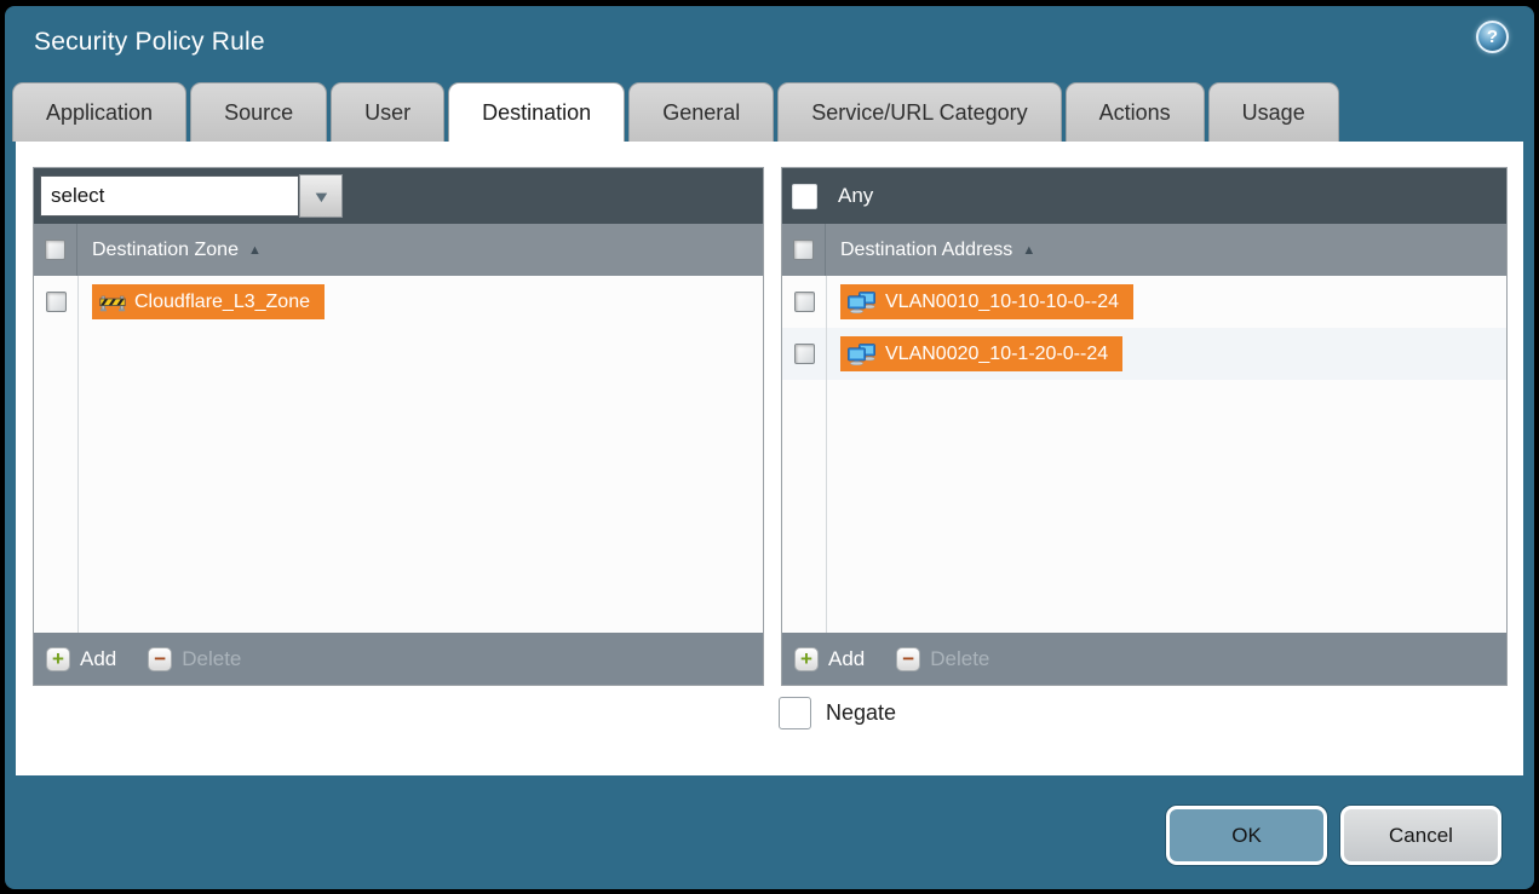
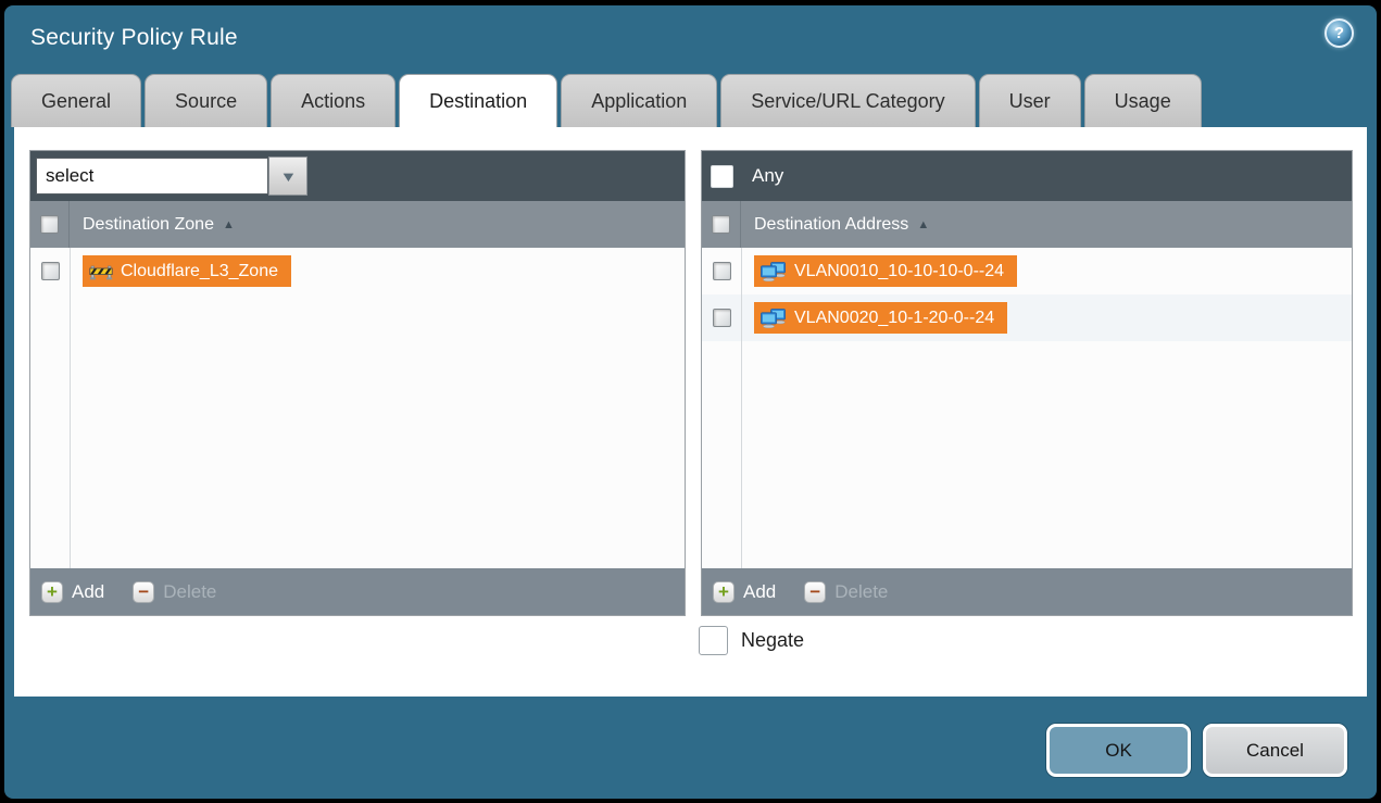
  Security Policy Rule
  ?
- Application
+ General
  Source
- User
+ Actions
  Destination
- General
+ Application
  Service/URL Category
- Actions
+ User
  Usage
  select
  ▼
  Destination Zone
  ▲
  Cloudflare_L3_Zone
  +
  Add
  −
  Delete
  Any
  Destination Address
  ▲
  VLAN0010_10-10-10-0--24
  VLAN0020_10-1-20-0--24
  +
  Add
  −
  Delete
  Negate
  OK
  Cancel
